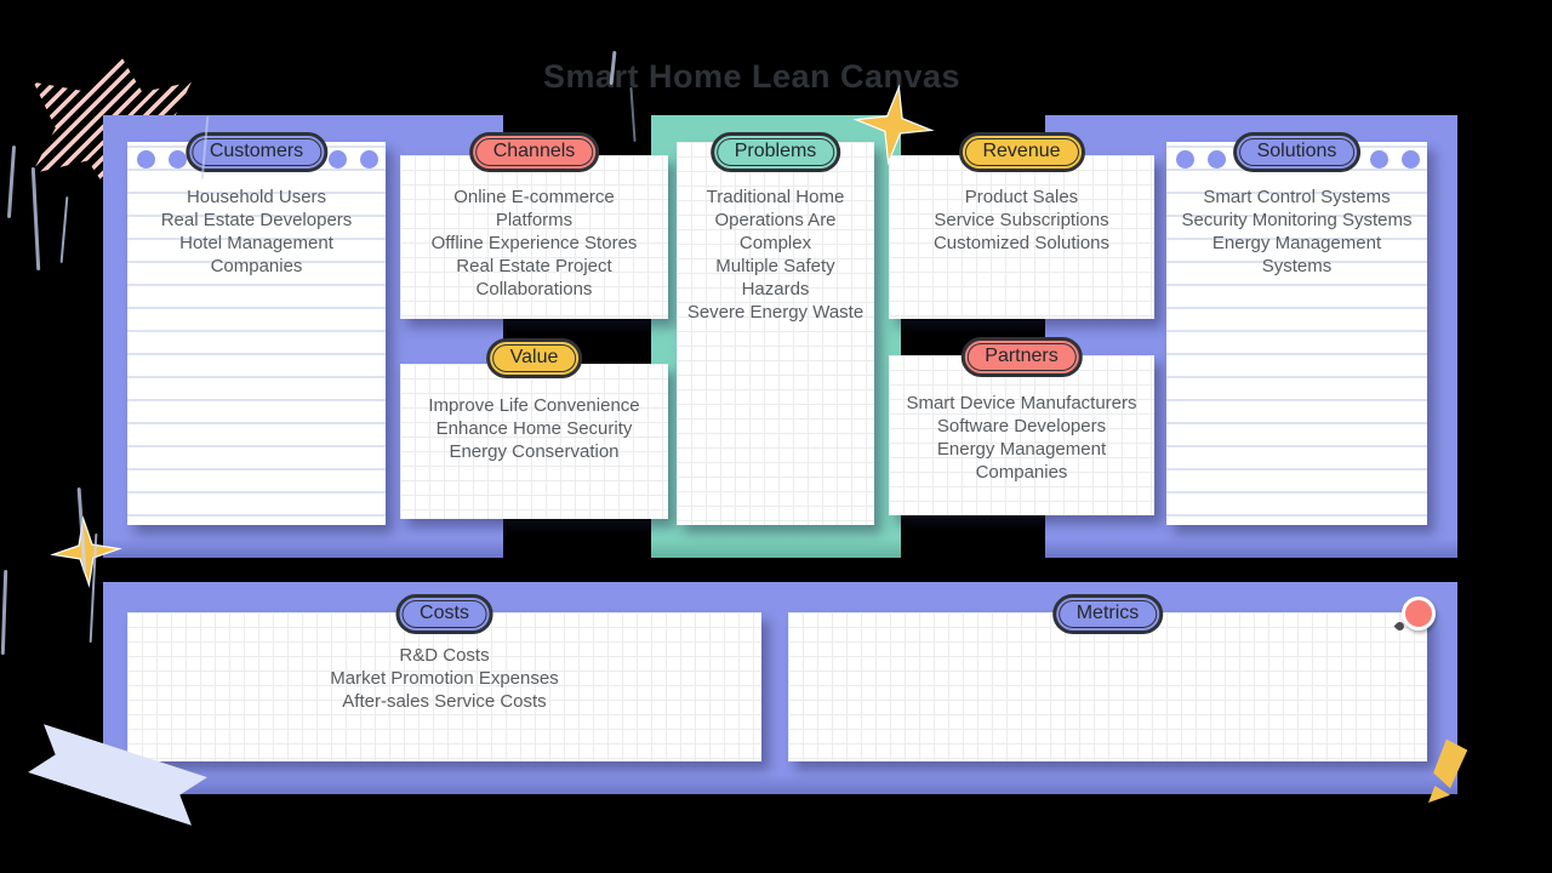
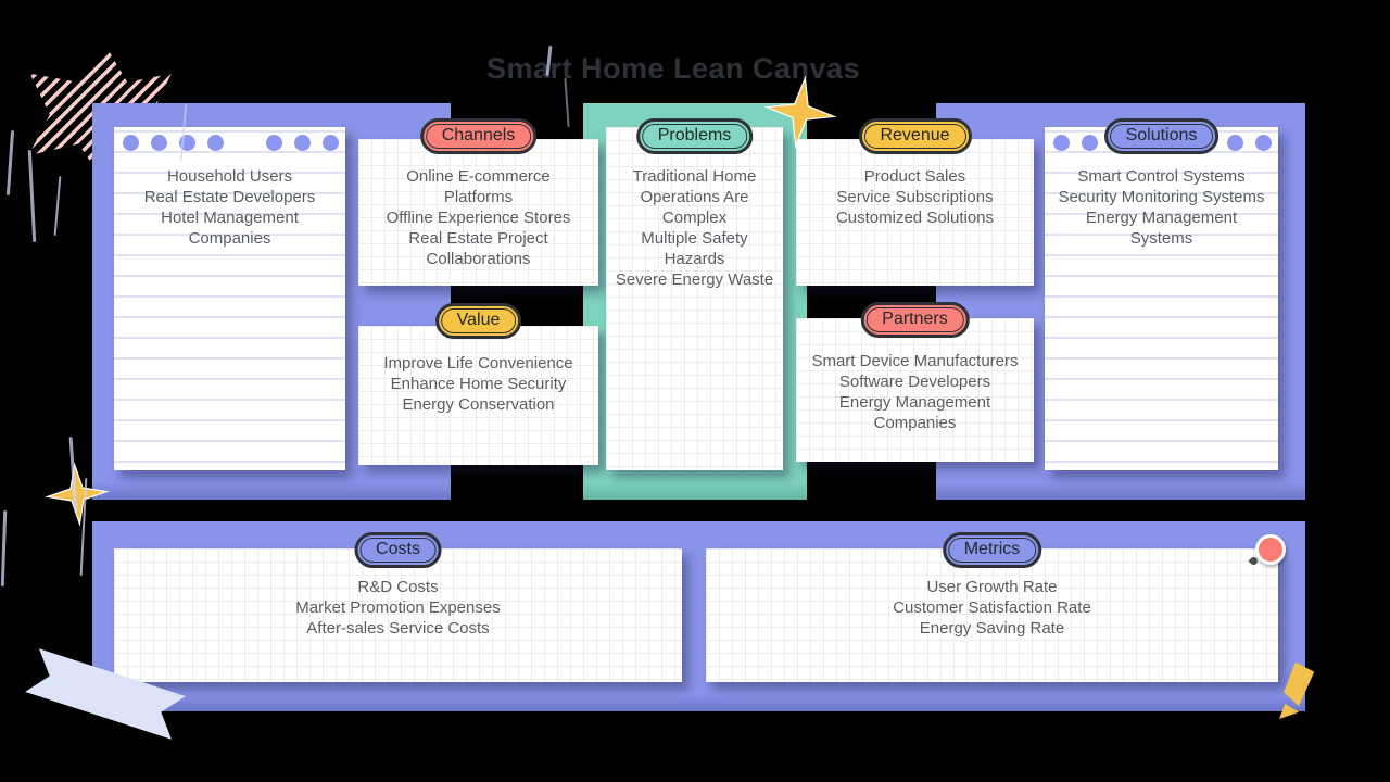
  Smart Home Lean Canvas
- Customers
  Household Users
  Real Estate Developers
  Hotel Management
  Companies
  Channels
  Online E-commerce
  Platforms
  Offline Experience Stores
  Real Estate Project
  Collaborations
  Value
  Improve Life Convenience
  Enhance Home Security
  Energy Conservation
  Problems
  Traditional Home
  Operations Are
  Complex
  Multiple Safety
  Hazards
  Severe Energy Waste
  Revenue
  Product Sales
  Service Subscriptions
  Customized Solutions
  Partners
  Smart Device Manufacturers
  Software Developers
  Energy Management
  Companies
  Solutions
  Smart Control Systems
  Security Monitoring Systems
  Energy Management
  Systems
  Costs
  R&D Costs
  Market Promotion Expenses
  After-sales Service Costs
  Metrics
+ User Growth Rate
+ Customer Satisfaction Rate
+ Energy Saving Rate
